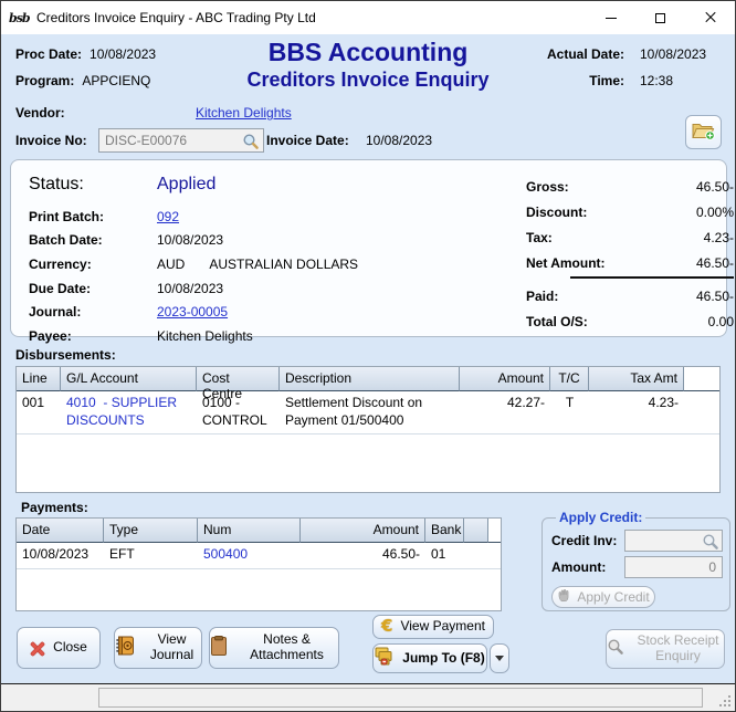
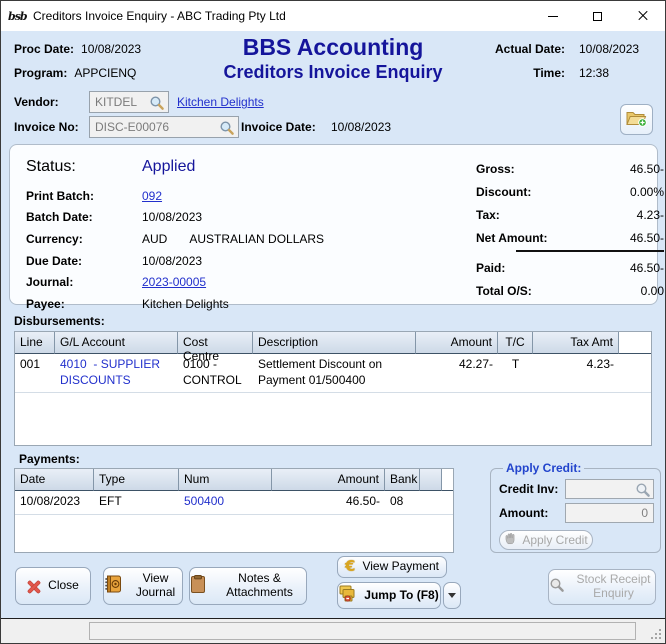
  bsb
  Creditors Invoice Enquiry - ABC Trading Pty Ltd
  Proc Date:
  10/08/2023
  Program:
  APPCIENQ
  BBS Accounting
  Creditors Invoice Enquiry
  Actual Date:
  10/08/2023
  Time:
  12:38
  Vendor:
+ KITDEL
  Kitchen Delights
  Invoice No:
  DISC-E00076
  Invoice Date:
  10/08/2023
  Status:
  Applied
  Print Batch:
  092
  Batch Date:
  10/08/2023
  Currency:
  AUD
  AUSTRALIAN DOLLARS
  Due Date:
  10/08/2023
  Journal:
  2023-00005
  Payee:
  Kitchen Delights
  Gross:
  46.50-
  Discount:
  0.00%
  Tax:
  4.23-
  Net Amount:
  46.50-
  Paid:
  46.50-
  Total O/S:
  0.00
  Disbursements:
  Line
  G/L Account
  Cost Centre
  Description
  Amount
  T/C
  Tax Amt
  001
  4010 - SUPPLIER DISCOUNTS
  0100 - CONTROL
  Settlement Discount on Payment 01/500400
  42.27-
  T
  4.23-
  Payments:
  Date
  Type
  Num
  Amount
  Bank
  10/08/2023
  EFT
  500400
  46.50-
- 01
+ 08
  Apply Credit:
  Credit Inv:
  Amount:
  0
  Apply Credit
  Close
  View Journal
  Notes & Attachments
  View Payment
  Jump To (F8)
  Stock Receipt Enquiry
